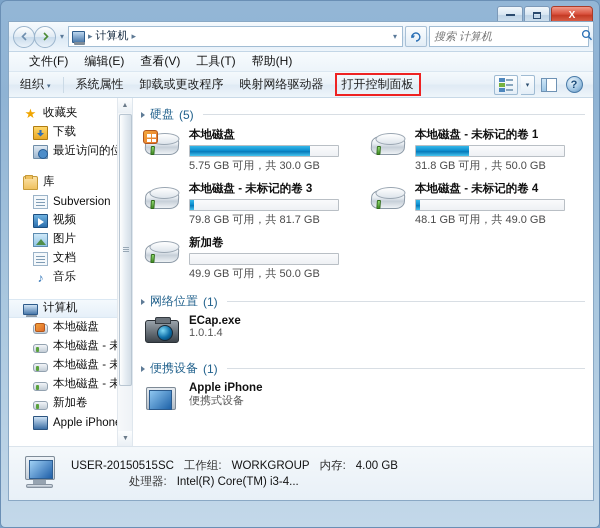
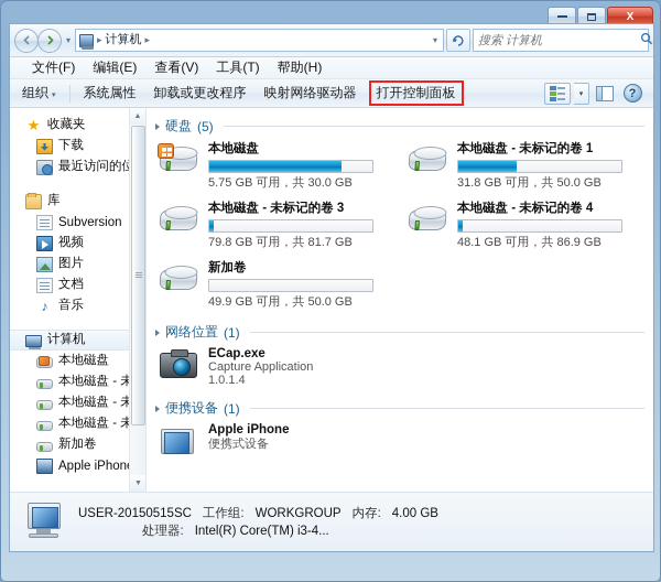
  X
  ▾
  ▸
  计算机
  ▸
  ▾
  搜索 计算机
  文件(F)
  编辑(E)
  查看(V)
  工具(T)
  帮助(H)
  系统属性
  卸载或更改程序
  映射网络驱动器
  打开控制面板
  ?
  ★
  收藏夹
  下载
  最近访问的
  库
  Subversion
  视频
  图片
  文档
  ♪
  音乐
  计算机
  本地磁盘
  本地磁盘 - 未
  本地磁盘 - 未
  本地磁盘 - 未
  新加卷
  Apple iPhon
  硬盘
  (5)
  本地磁盘
  5.75 GB 可用，共 30.0 GB
  本地磁盘 - 未标记的卷 1
  31.8 GB 可用，共 50.0 GB
  本地磁盘 - 未标记的卷 3
  79.8 GB 可用，共 81.7 GB
  本地磁盘 - 未标记的卷 4
- 48.1 GB 可用，共 49.0 GB
+ 48.1 GB 可用，共 86.9 GB
  新加卷
  49.9 GB 可用，共 50.0 GB
  网络位置
  (1)
  ECap.exe
+ Capture Application
  1.0.1.4
  便携设备
  (1)
  Apple iPhone
  便携式设备
  USER-20150515SC
  工作组:
  WORKGROUP
  内存:
  4.00 GB
  处理器:
  Intel(R) Core(TM) i3-4...
